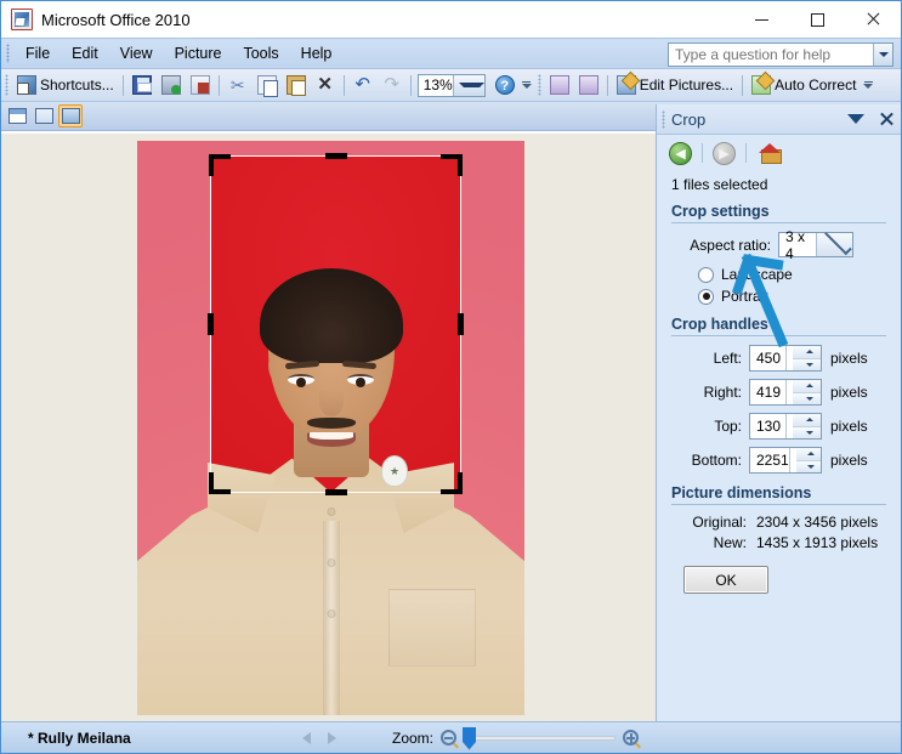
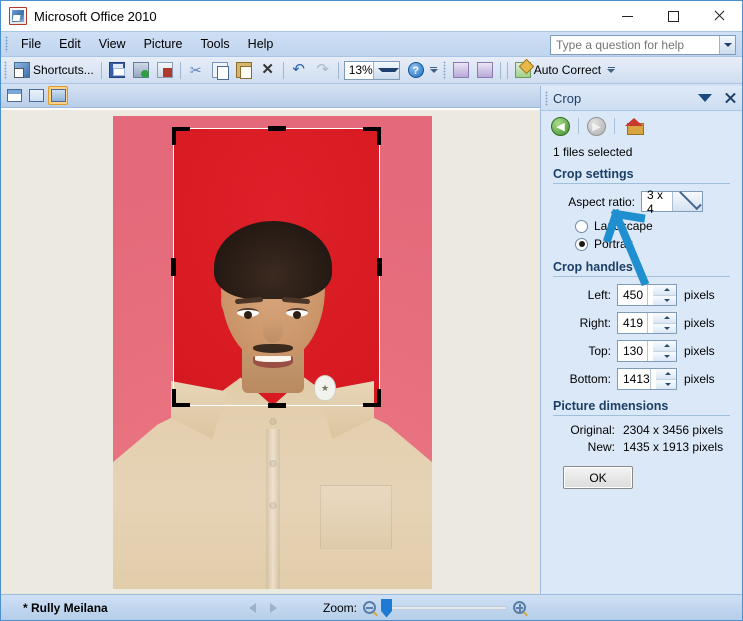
  Microsoft Office 2010
  File
  Edit
  View
  Picture
  Tools
  Help
  Type a question for help
  Shortcuts...
  ✂
  ✕
  ↶
  ↷
  13%
  ?
- Edit Pictures...
  Auto Correct
  ★
  Crop
  ◀
  ▶
  1 files selected
  Crop settings
  Aspect ratio:
  3 x 4
  Portra
  Crop handles
  Left:
  450
  pixels
  Right:
  419
  pixels
  Top:
  130
  pixels
  Bottom:
- 2251
+ 1413
  pixels
  Picture dimensions
  Original:
  2304 x 3456 pixels
  New:
  1435 x 1913 pixels
  OK
  * Rully Meilana
  Zoom:
